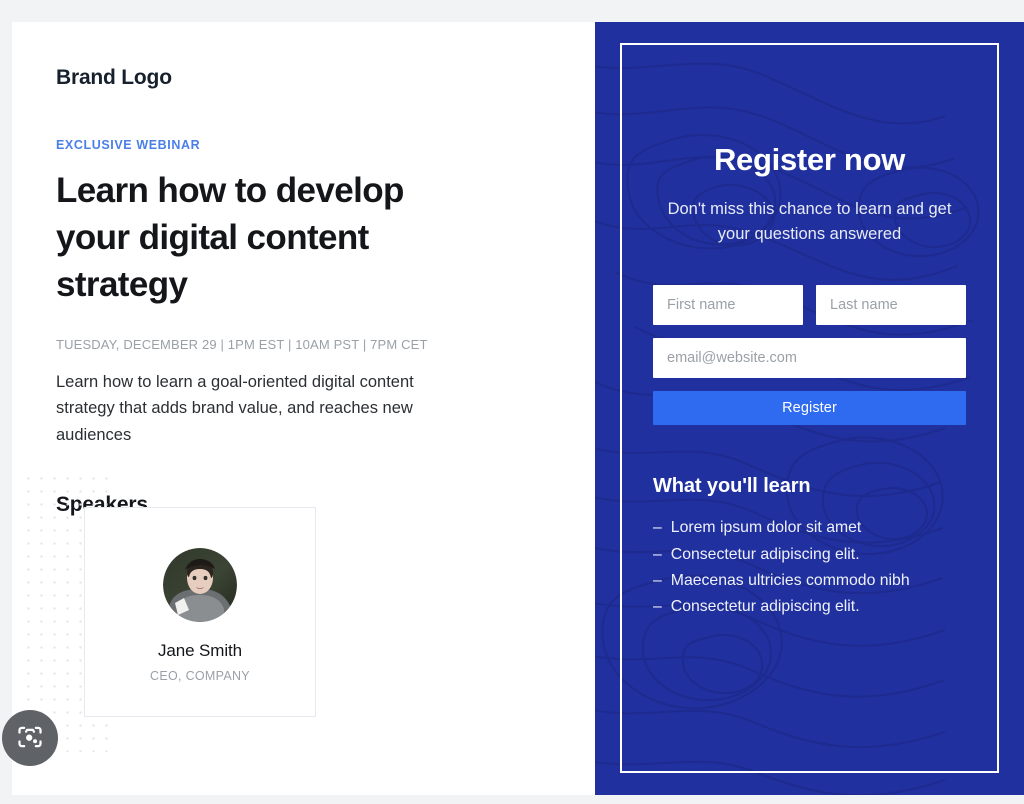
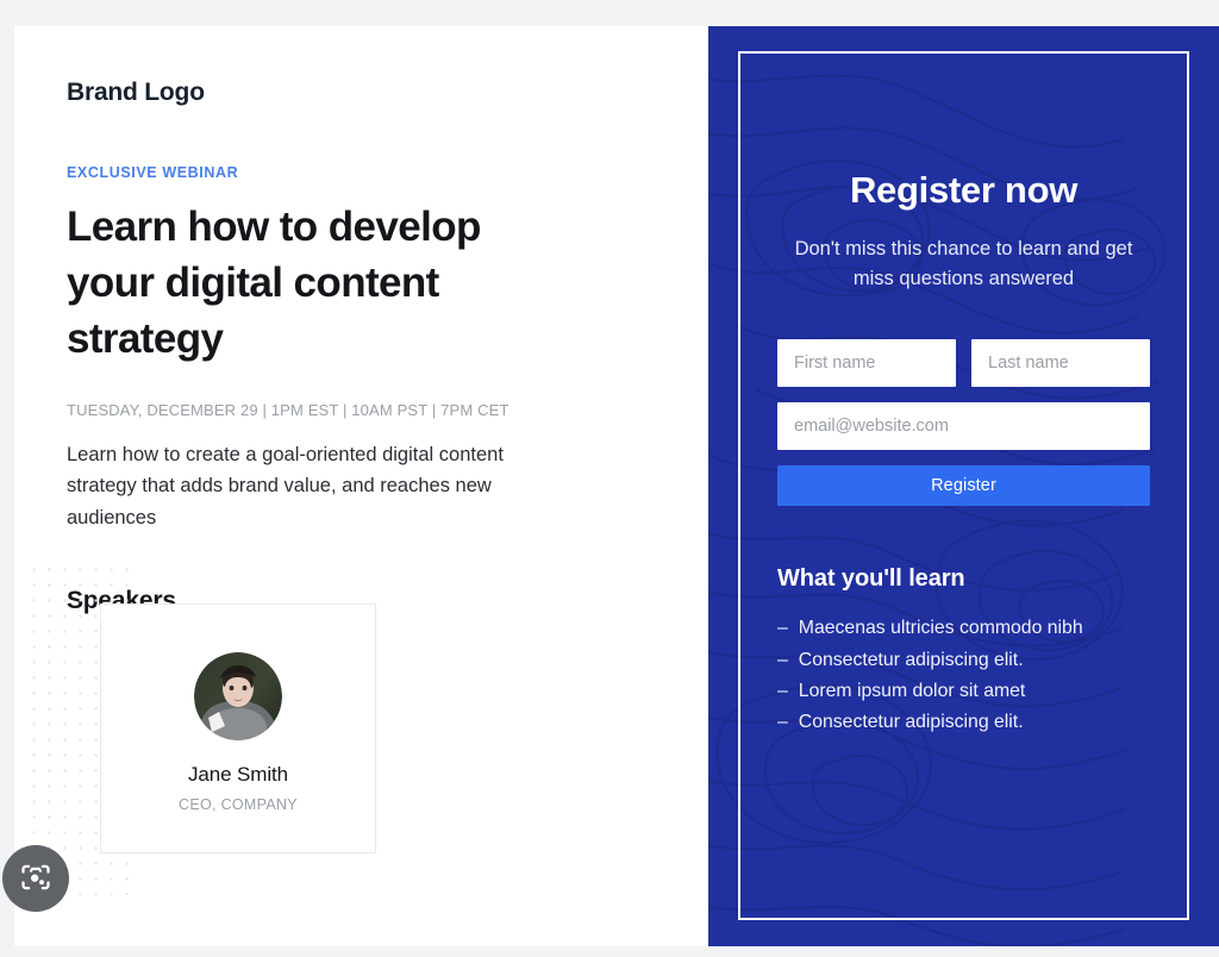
  Brand Logo
  EXCLUSIVE WEBINAR
  Learn how to develop your digital content strategy
  TUESDAY, DECEMBER 29 | 1PM EST | 10AM PST | 7PM CET
- Learn how to learn a goal-oriented digital content strategy that adds brand value, and reaches new audiences
+ Learn how to create a goal-oriented digital content strategy that adds brand value, and reaches new audiences
  Jane Smith
  CEO, COMPANY
  Register now
- Don't miss this chance to learn and get your questions answered
+ Don't miss this chance to learn and get miss questions answered
  First name
  Last name
  email@website.com
  Register
  What you'll learn
  –
- Lorem ipsum dolor sit amet
+ Maecenas ultricies commodo nibh
  –
  Consectetur adipiscing elit.
  –
- Maecenas ultricies commodo nibh
+ Lorem ipsum dolor sit amet
  –
  Consectetur adipiscing elit.
